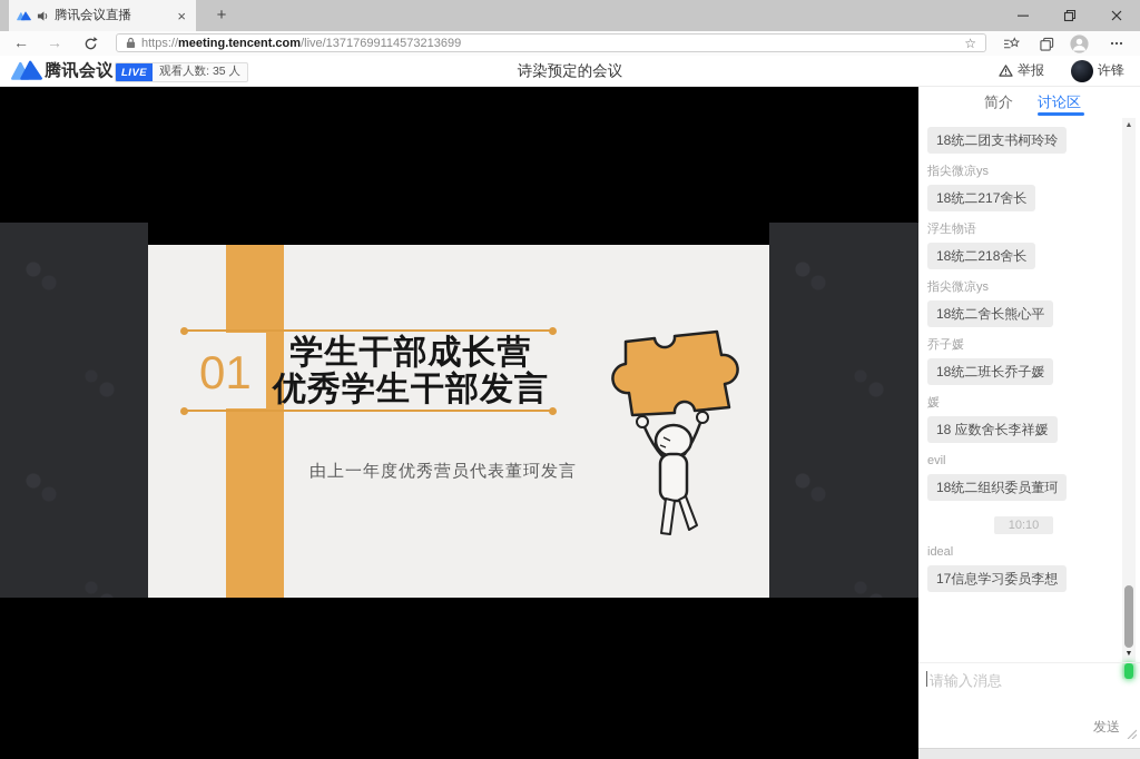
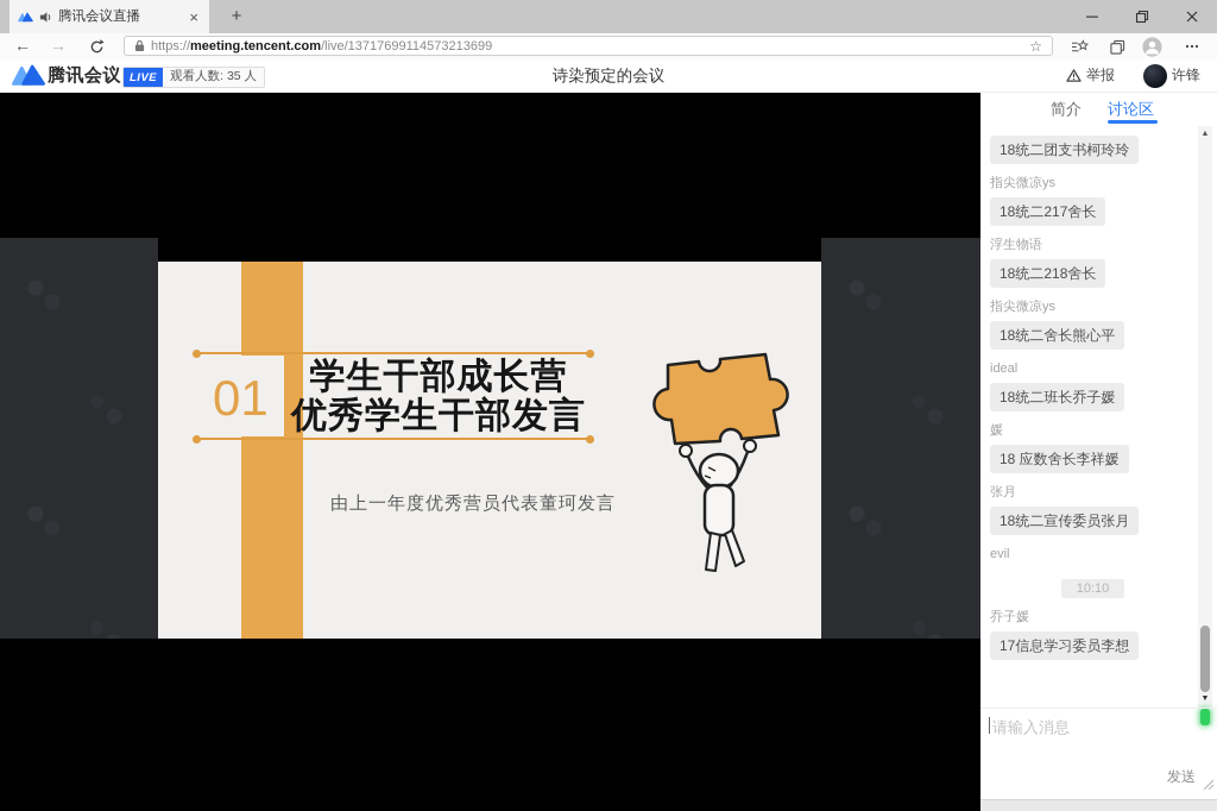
  腾讯会议直播
  ×
  +
  ←
  →
  https://meeting.tencent.com/live/13717699114573213699
  ☆
  腾讯会议
  LIVE
  观看人数: 35 人
  诗染预定的会议
  举报
  许锋
  01
  学生干部成长营
  优秀学生干部发言
  由上一年度优秀营员代表董珂发言
  简介
  讨论区
  18统二团支书柯玲玲
  指尖微凉ys
  18统二217舍长
  浮生物语
  18统二218舍长
  指尖微凉ys
  18统二舍长熊心平
- 乔子媛
+ ideal
  18统二班长乔子媛
  媛
  18 应数舍长李祥媛
+ 张月
+ 18统二宣传委员张月
  evil
- 18统二组织委员董珂
  10:10
- ideal
+ 乔子媛
  17信息学习委员李想
  请输入消息
  发送
